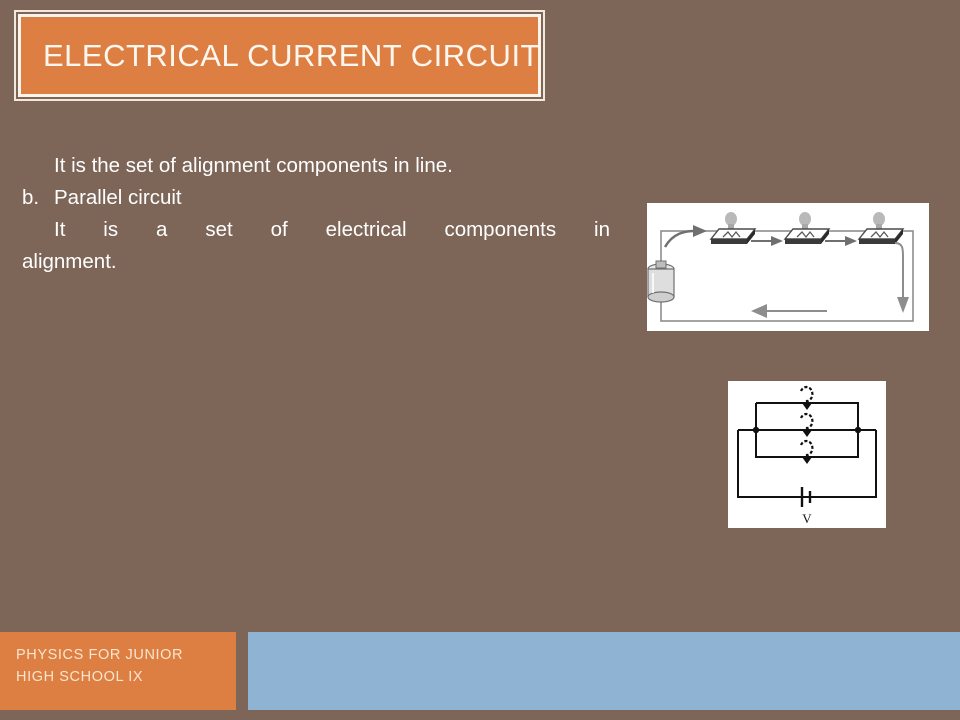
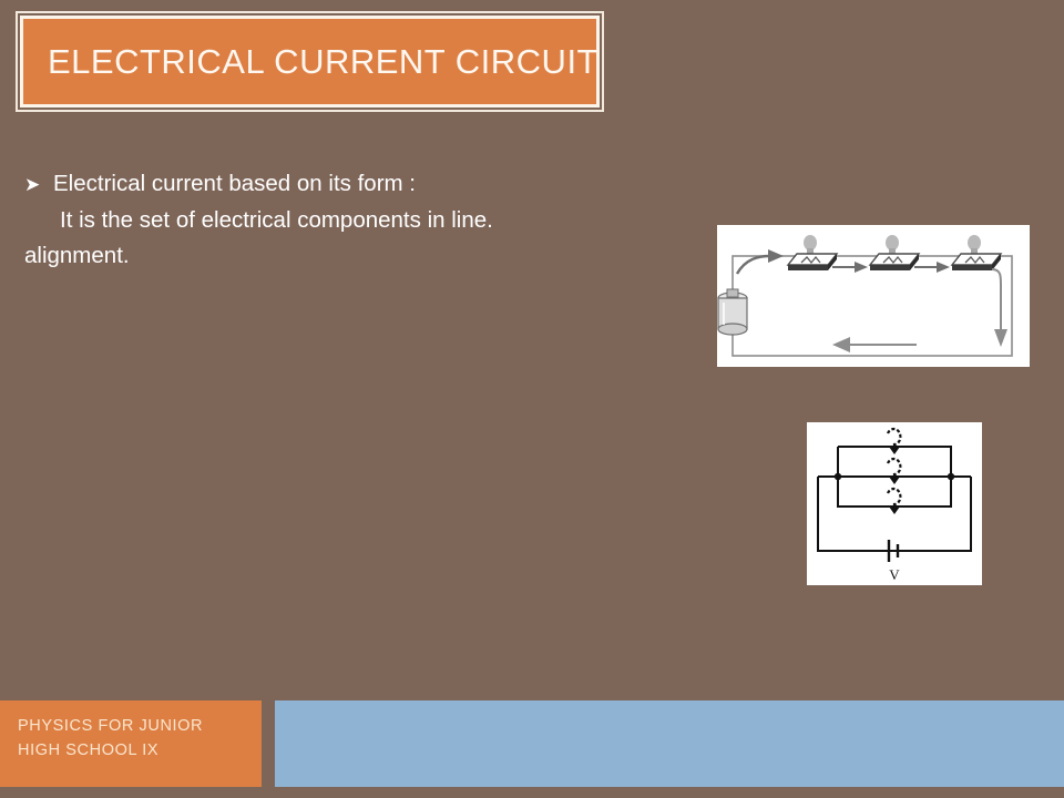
  ELECTRICAL CURRENT CIRCUIT
+ ➤
+ Electrical current based on its form :
- It is the set of alignment components in line.
+ It is the set of electrical components in line.
- b.
- Parallel circuit
- It is a set of electrical components in
  alignment.
  V
  PHYSICS FOR JUNIOR
  HIGH SCHOOL IX
